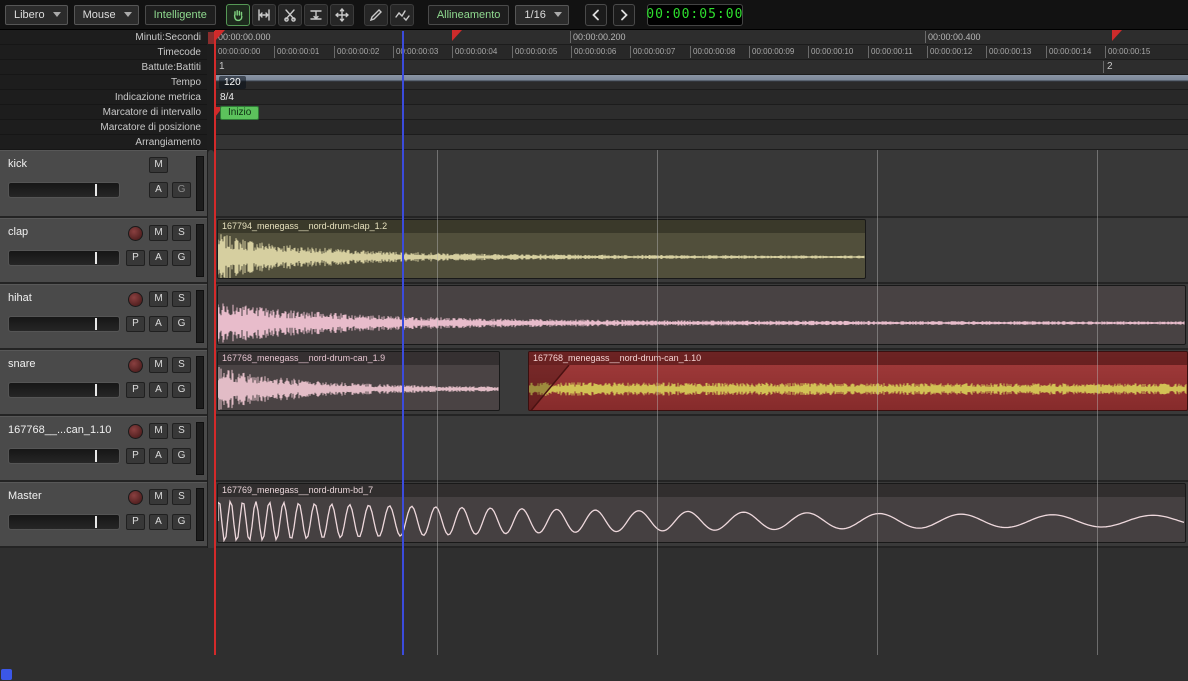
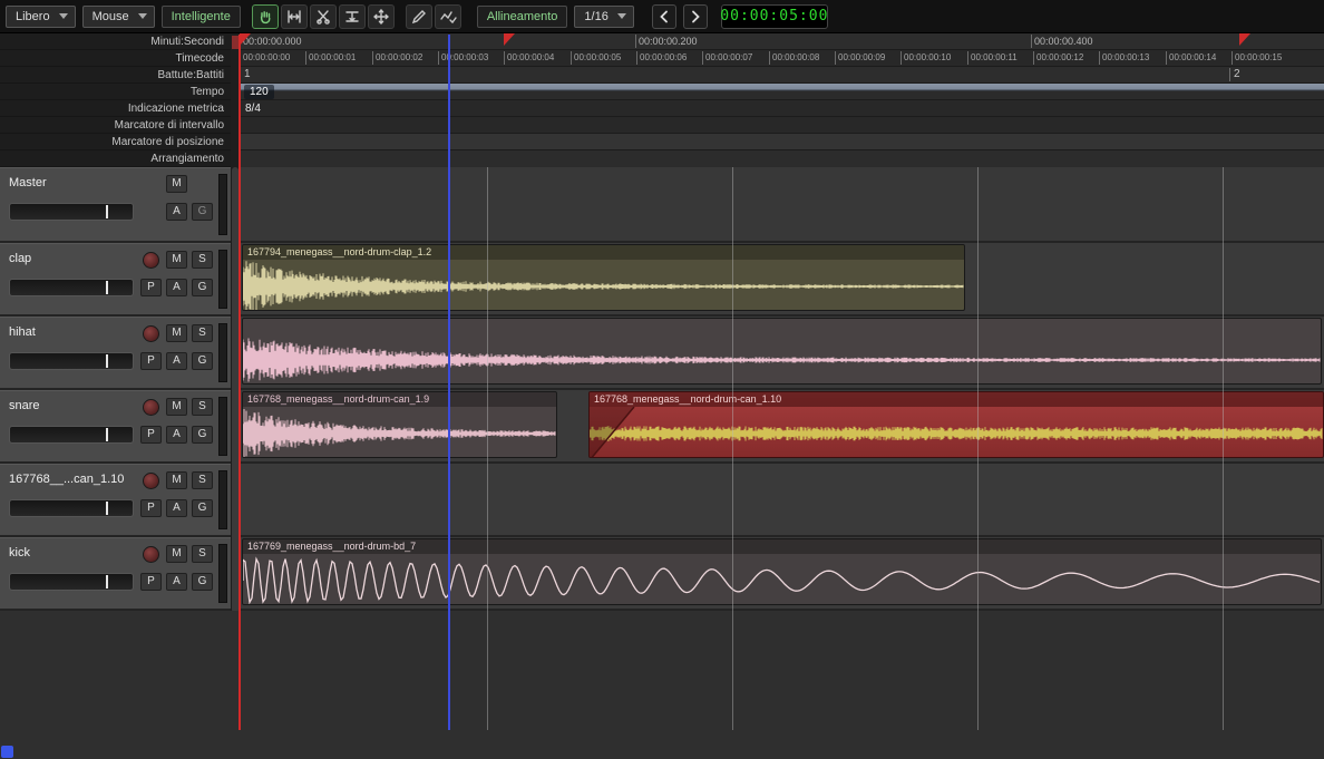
  Libero
  Mouse
  Intelligente
  Allineamento
  1/16
  00:00:05:00
  Minuti:Secondi
  Timecode
  Battute:Battiti
  Tempo
  Indicazione metrica
  Marcatore di intervallo
  Marcatore di posizione
  Arrangiamento
  00:00:00.000
  00:00:00.200
  00:00:00.400
  00:00:00:00
  00:00:00:01
  00:00:00:02
  0:00:00:03
  00:00:00:04
  00:00:00:05
  00:00:00:06
  00:00:00:07
  00:00:00:08
  00:00:00:09
  00:00:00:10
  00:00:00:11
  00:00:00:12
  00:00:00:13
  00:00:00:14
  00:00:00:15
  1
  2
  120
  8/4
- Inizio
- kick
+ Master
  M
  A
  G
  clap
  M
  S
  P
  A
  G
  167794_menegass__nord-drum-clap_1.2
  hihat
  M
  S
  P
  A
  G
  snare
  M
  S
  P
  A
  G
  167768_menegass__nord-drum-can_1.9
  167768_menegass__nord-drum-can_1.10
  167768__...can_1.10
  M
  S
  P
  A
  G
- Master
+ kick
  M
  S
  P
  A
  G
  167769_menegass__nord-drum-bd_7
